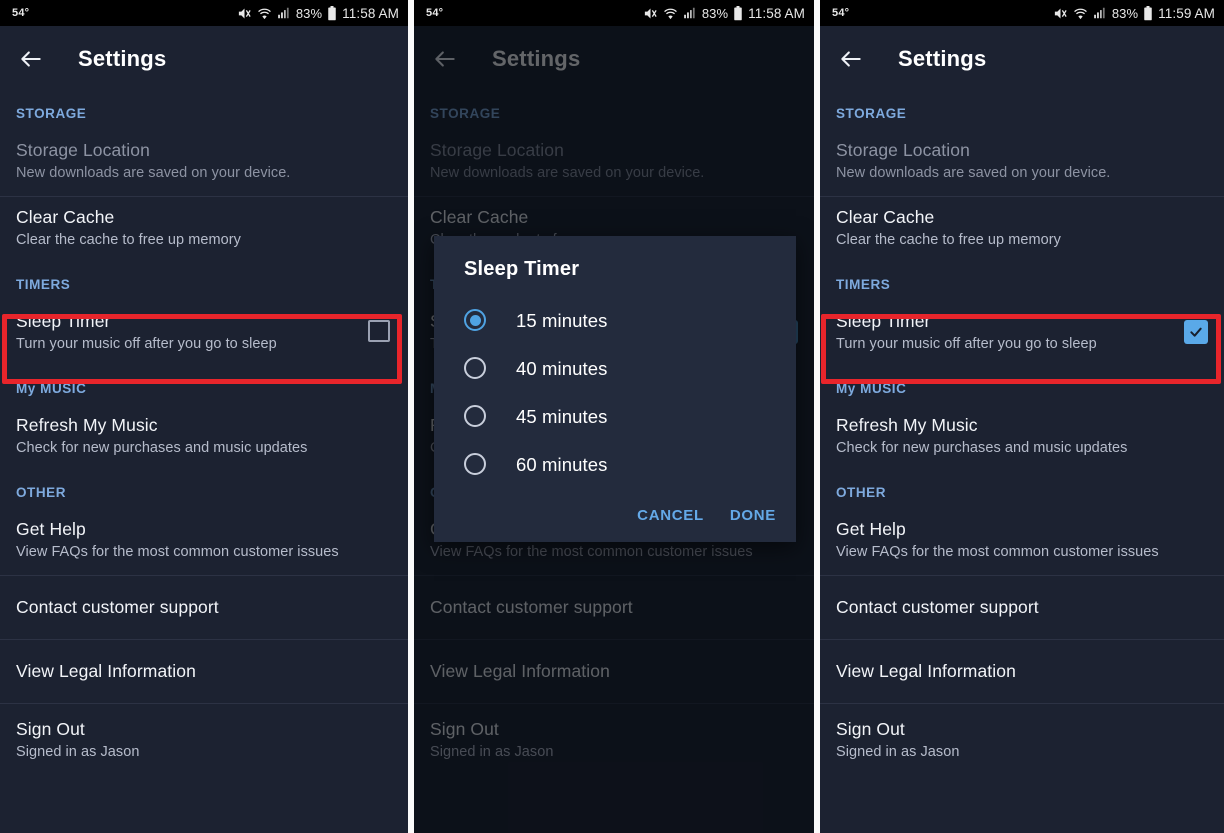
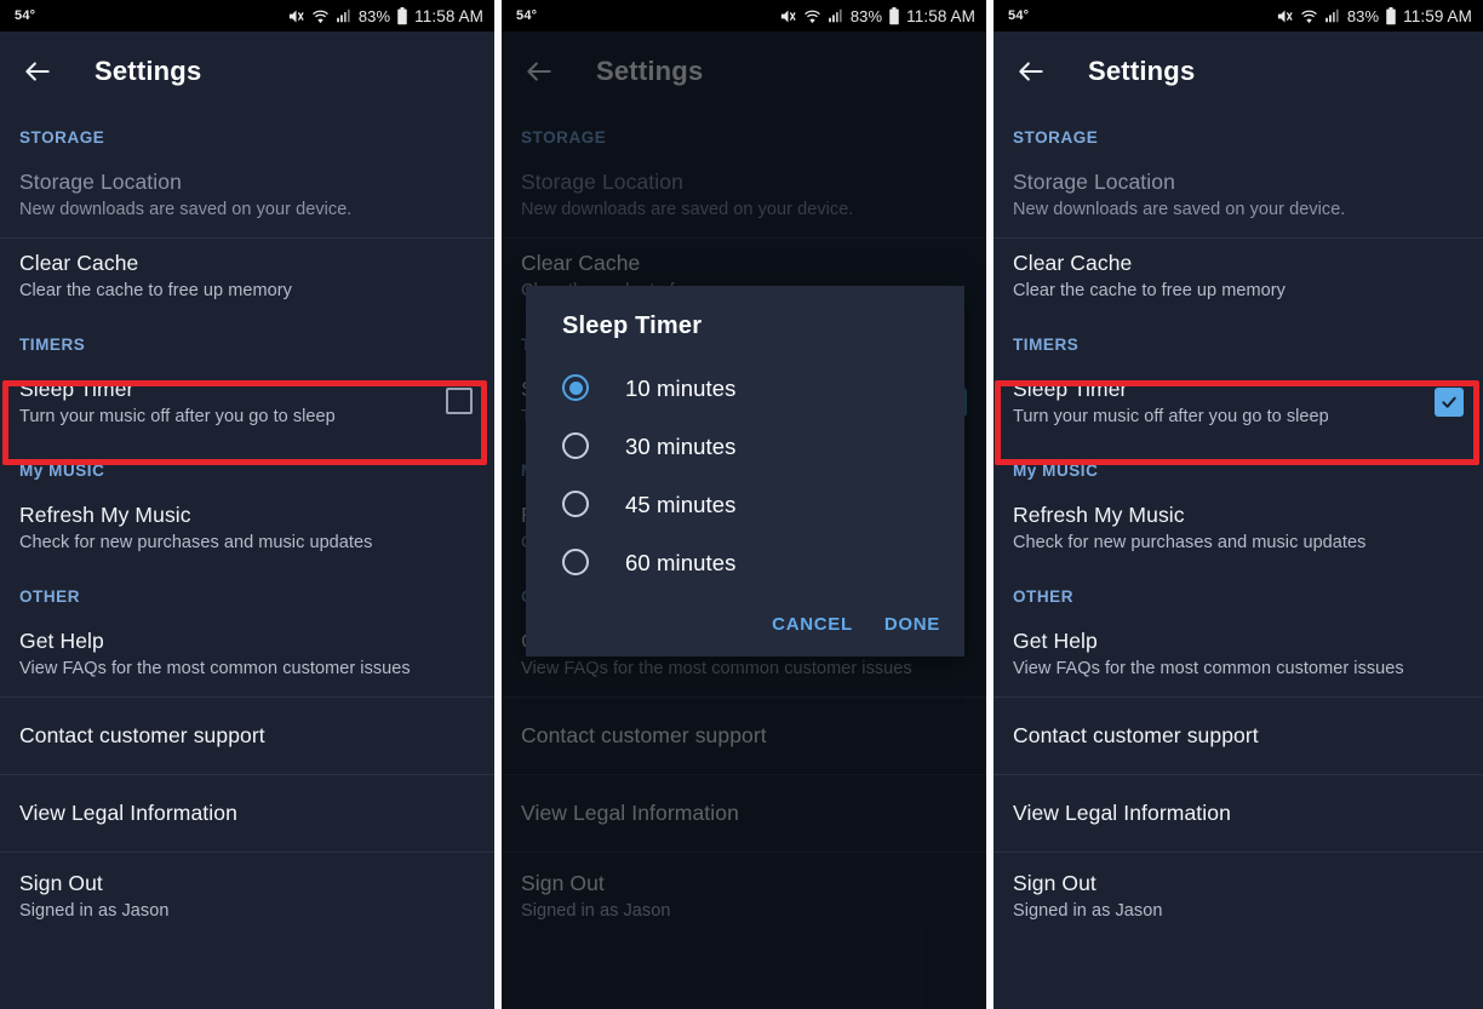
  54°
  83%
  11:58 AM
  Settings
  STORAGE
  Storage Location
  New downloads are saved on your device.
  Clear Cache
  Clear the cache to free up memory
  TIMERS
  Sleep Timer
  Turn your music off after you go to sleep
  My MUSIC
  Refresh My Music
  Check for new purchases and music updates
  OTHER
  Get Help
  View FAQs for the most common customer issues
  Contact customer support
  View Legal Information
  Sign Out
  Signed in as Jason
  54°
  83%
  11:58 AM
  Settings
  STORAGE
  Storage Location
  New downloads are saved on your device.
  Clear Cache
  View FAQs for the most common customer issues
  Contact customer support
  View Legal Information
  Sign Out
  Signed in as Jason
  Sleep Timer
- 15 minutes
+ 10 minutes
- 40 minutes
+ 30 minutes
  45 minutes
  60 minutes
  CANCEL
  DONE
  54°
  83%
  11:59 AM
  Settings
  STORAGE
  Storage Location
  New downloads are saved on your device.
  Clear Cache
  Clear the cache to free up memory
  TIMERS
  Sleep Timer
  Turn your music off after you go to sleep
  My MUSIC
  Refresh My Music
  Check for new purchases and music updates
  OTHER
  Get Help
  View FAQs for the most common customer issues
  Contact customer support
  View Legal Information
  Sign Out
  Signed in as Jason
